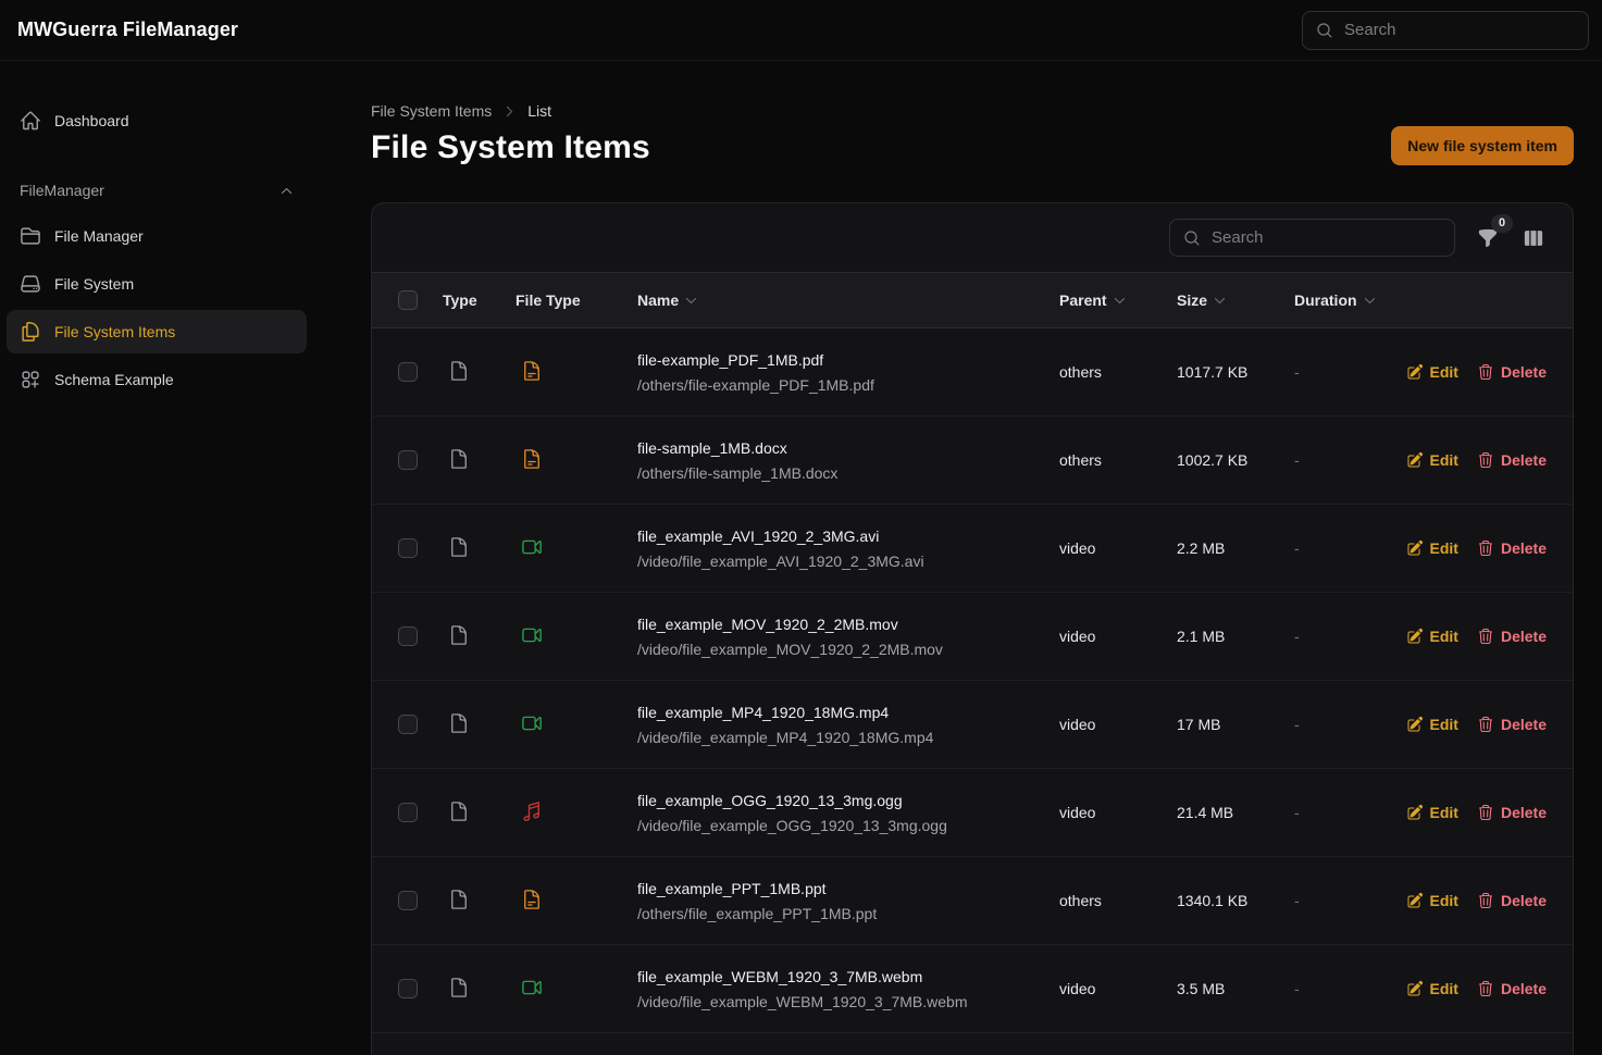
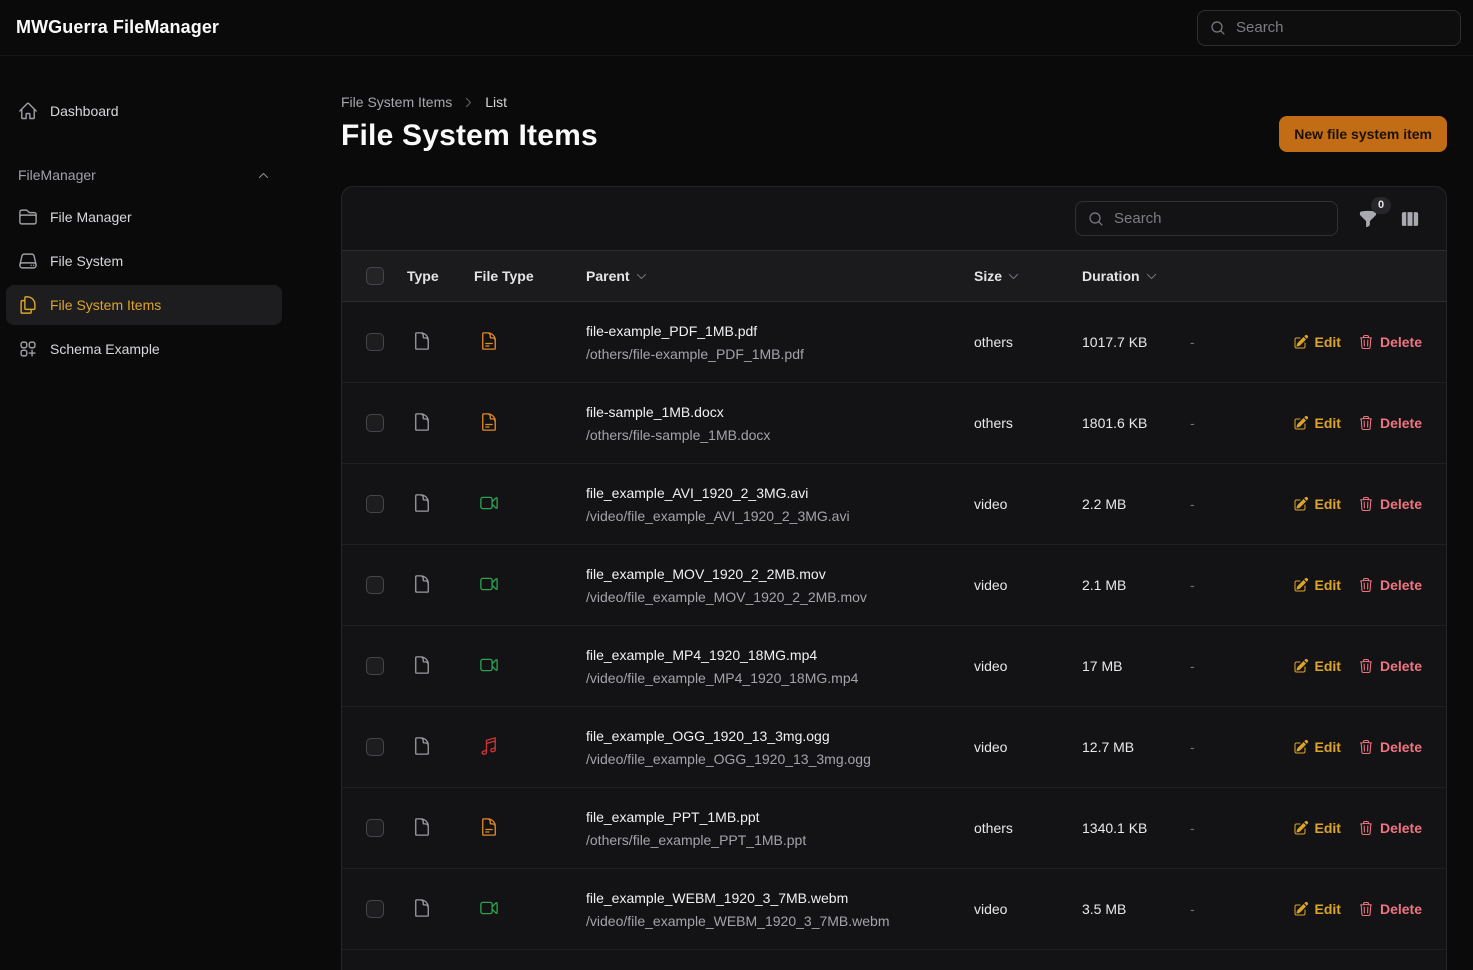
  MWGuerra FileManager
  Search
  Dashboard
  FileManager
  File Manager
  File System
  File System Items
  Schema Example
  File System Items
  List
  File System Items
  New file system item
  Search
  0
  Type
  File Type
- Name
  Parent
  Size
  Duration
  file-example_PDF_1MB.pdf
  /others/file-example_PDF_1MB.pdf
  others
  1017.7 KB
  -
  Edit
  Delete
  file-sample_1MB.docx
  /others/file-sample_1MB.docx
  others
- 1002.7 KB
+ 1801.6 KB
  -
  Edit
  Delete
  file_example_AVI_1920_2_3MG.avi
  /video/file_example_AVI_1920_2_3MG.avi
  video
  2.2 MB
  -
  Edit
  Delete
  file_example_MOV_1920_2_2MB.mov
  /video/file_example_MOV_1920_2_2MB.mov
  video
  2.1 MB
  -
  Edit
  Delete
  file_example_MP4_1920_18MG.mp4
  /video/file_example_MP4_1920_18MG.mp4
  video
  17 MB
  -
  Edit
  Delete
  file_example_OGG_1920_13_3mg.ogg
  /video/file_example_OGG_1920_13_3mg.ogg
  video
- 21.4 MB
+ 12.7 MB
  -
  Edit
  Delete
  file_example_PPT_1MB.ppt
  /others/file_example_PPT_1MB.ppt
  others
  1340.1 KB
  -
  Edit
  Delete
  file_example_WEBM_1920_3_7MB.webm
  /video/file_example_WEBM_1920_3_7MB.webm
  video
  3.5 MB
  -
  Edit
  Delete
